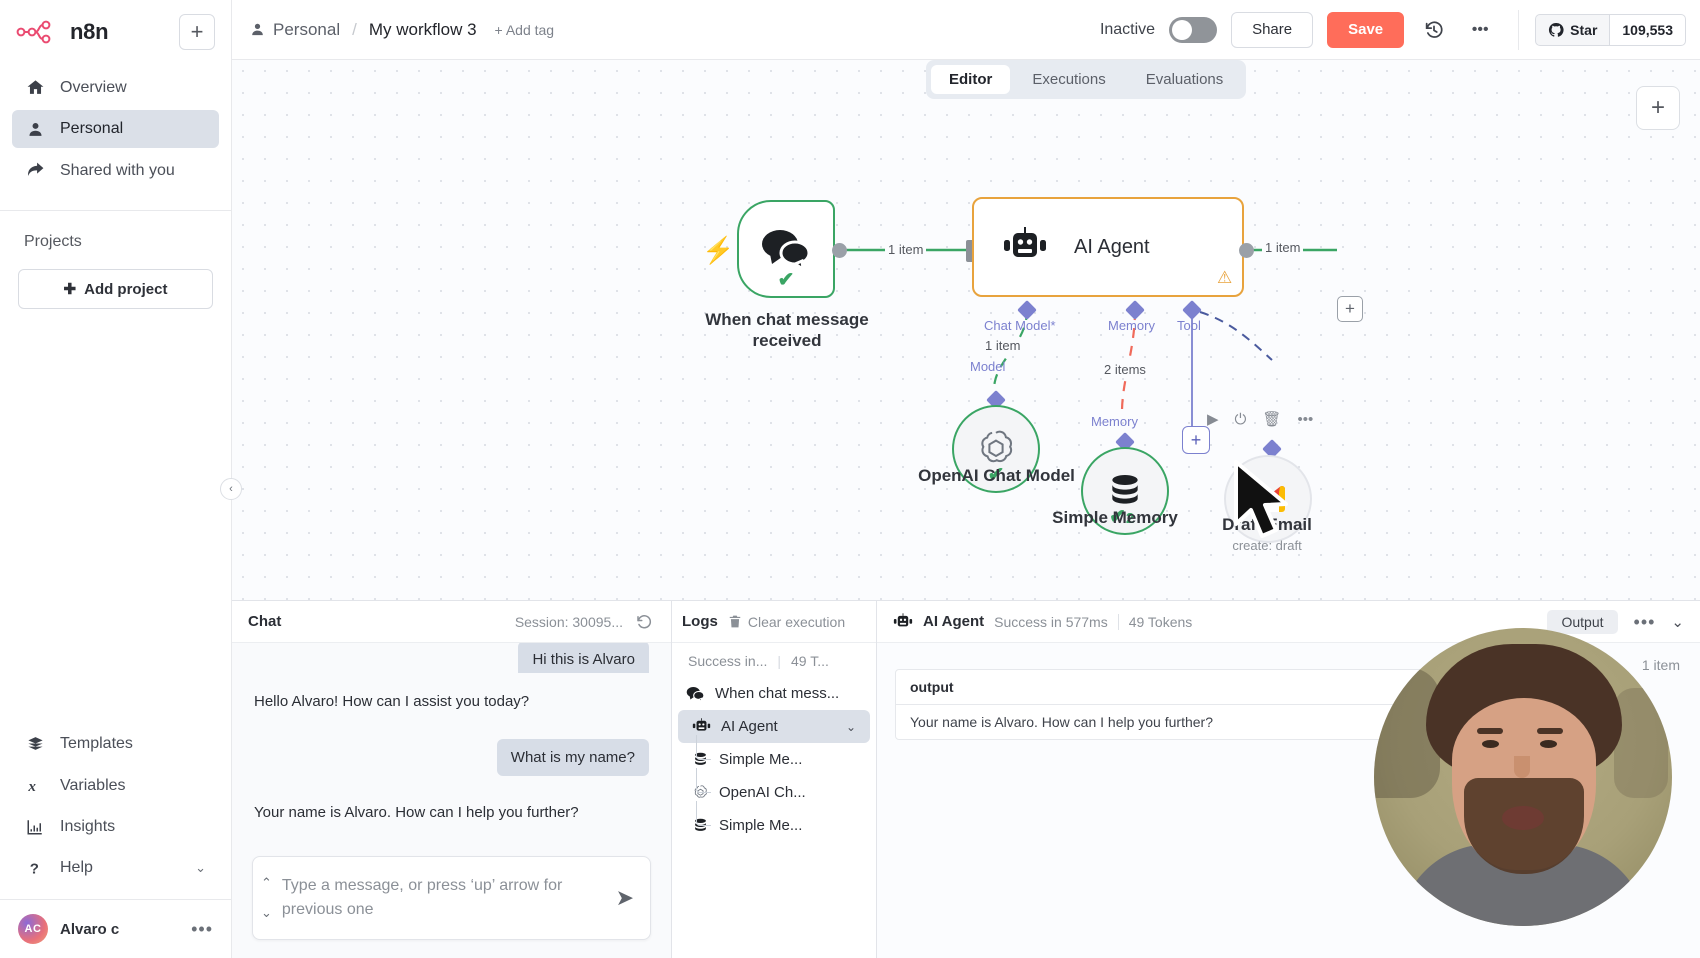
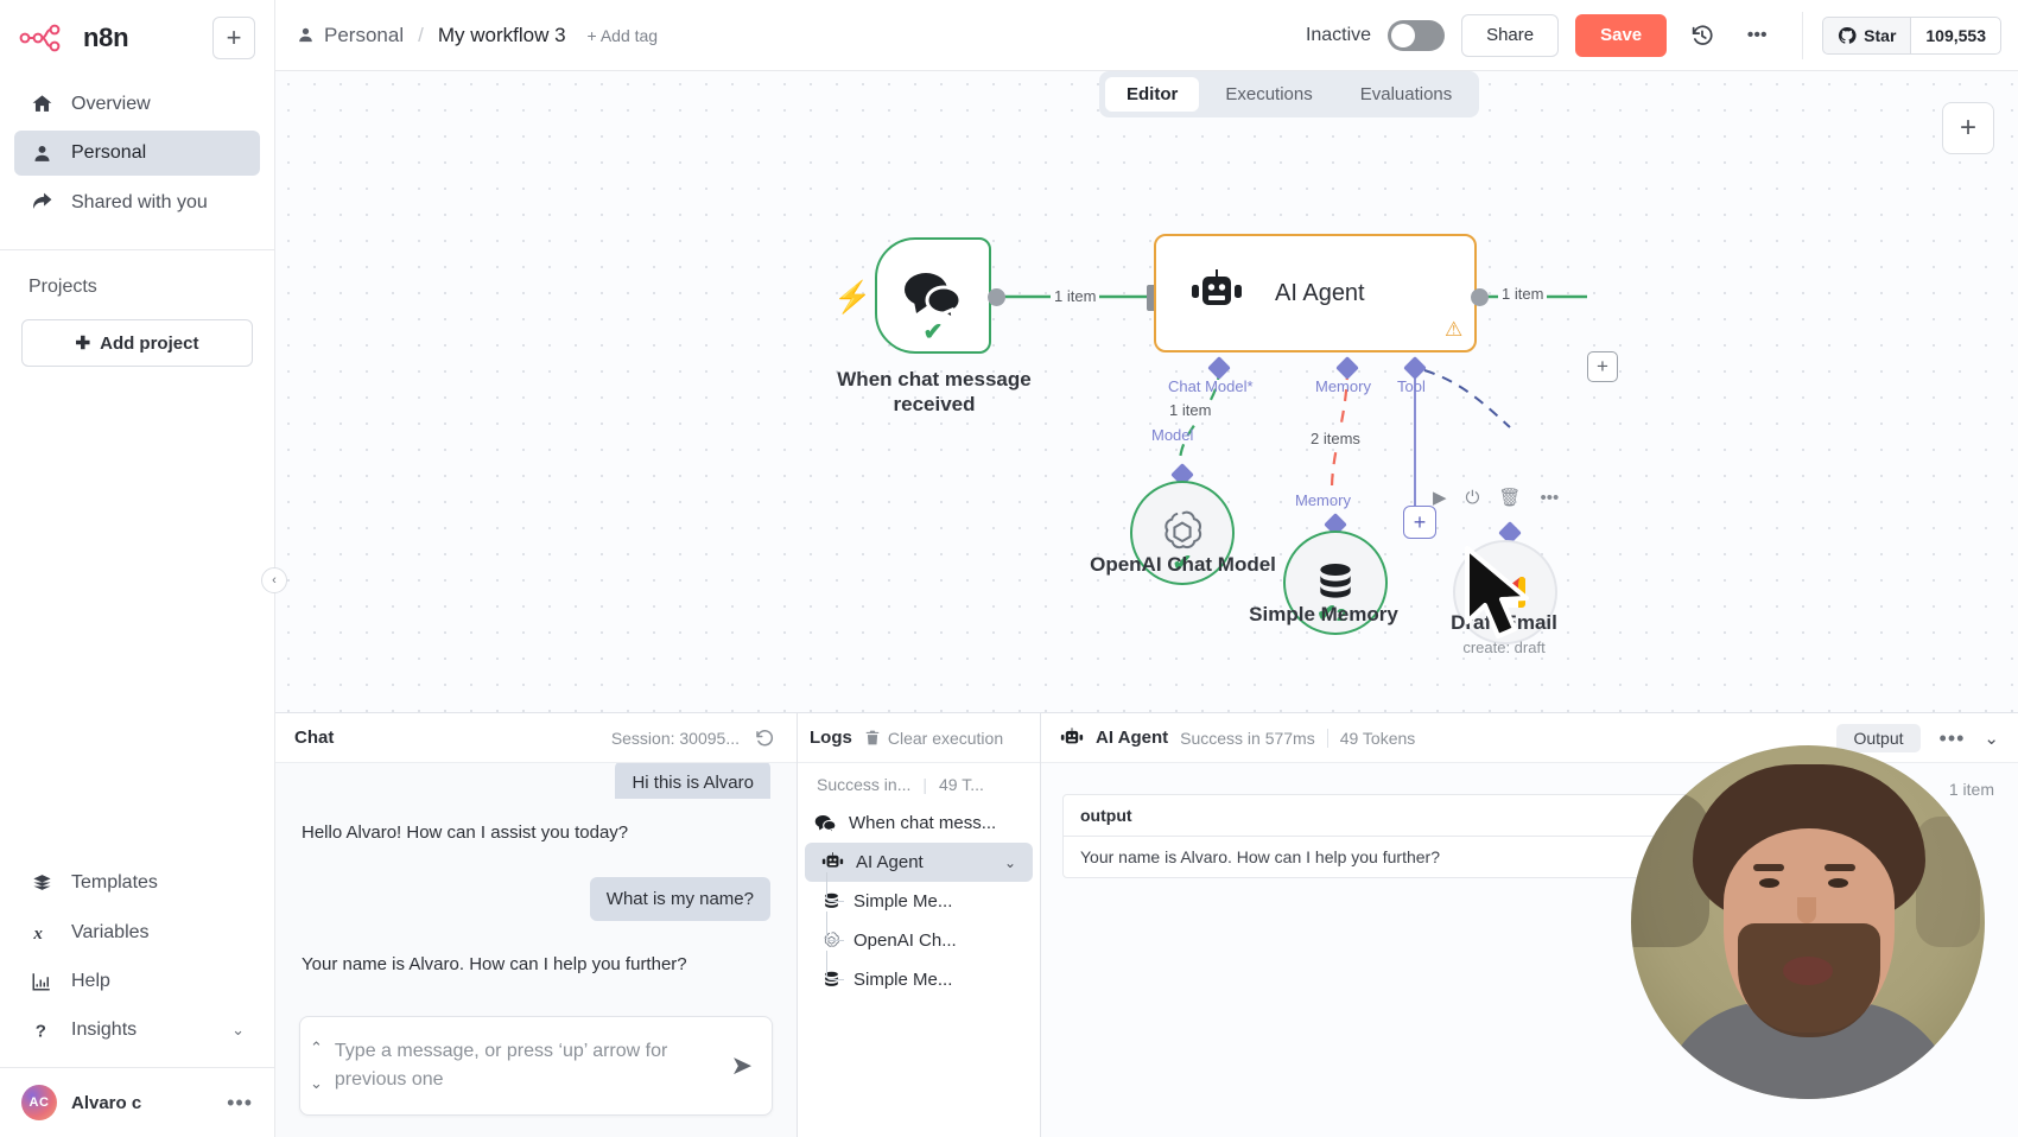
  n8n
  +
  Overview
  Personal
  Shared with you
  Projects
  ✚
  Add project
  Templates
  x
  Variables
- Insights
+ Help
  ?
- Help
+ Insights
  ⌄
  AC
  Alvaro c
  •••
  ‹
  Personal
  /
  My workflow 3
  + Add tag
  Inactive
  Share
  Save
  •••
  Star
  109,553
  Editor
  Executions
  Evaluations
  +
  ⚡
  ✔
  When chat message received
  1 item
  AI Agent
  ⚠
  1 item
  +
  Chat Model*
  Memory
  Tool
  1 item
  Model
  2 items
  Memory
  +
  ▶
  ⏻
  🗑
  •••
  ✔
  OpenAI Chat Model
  ✔2
  Simple Memory
  Dafmail
  create: draft
  Chat
  Session: 30095...
  Hi this is Alvaro
  Hello Alvaro! How can I assist you today?
  What is my name?
  Your name is Alvaro. How can I help you further?
  ⌃
  ⌄
  Type a message, or press ‘up’ arrow for previous one
  ➤
  Logs
  Clear execution
  Success in...
  |
  49 T...
  When chat mess...
  AI Agent
  ⌄
  Simple Me...
  OpenAI Ch...
  Simple Me...
  AI Agent
  Success in 577ms
  49 Tokens
  Output
  •••
  ⌄
  1 item
  output
  Your name is Alvaro. How can I help you further?
